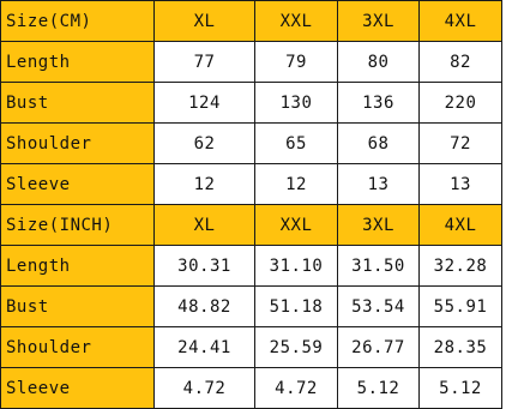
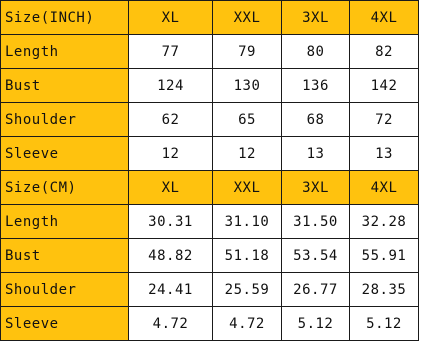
- Size(CM)	XL	XXL	3XL	4XL
+ Size(INCH)	XL	XXL	3XL	4XL
  Length	77	79	80	82
- Bust	124	130	136	220
+ Bust	124	130	136	142
  Shoulder	62	65	68	72
  Sleeve	12	12	13	13
- Size(INCH)	XL	XXL	3XL	4XL
+ Size(CM)	XL	XXL	3XL	4XL
  Length	30.31	31.10	31.50	32.28
  Bust	48.82	51.18	53.54	55.91
  Shoulder	24.41	25.59	26.77	28.35
  Sleeve	4.72	4.72	5.12	5.12
